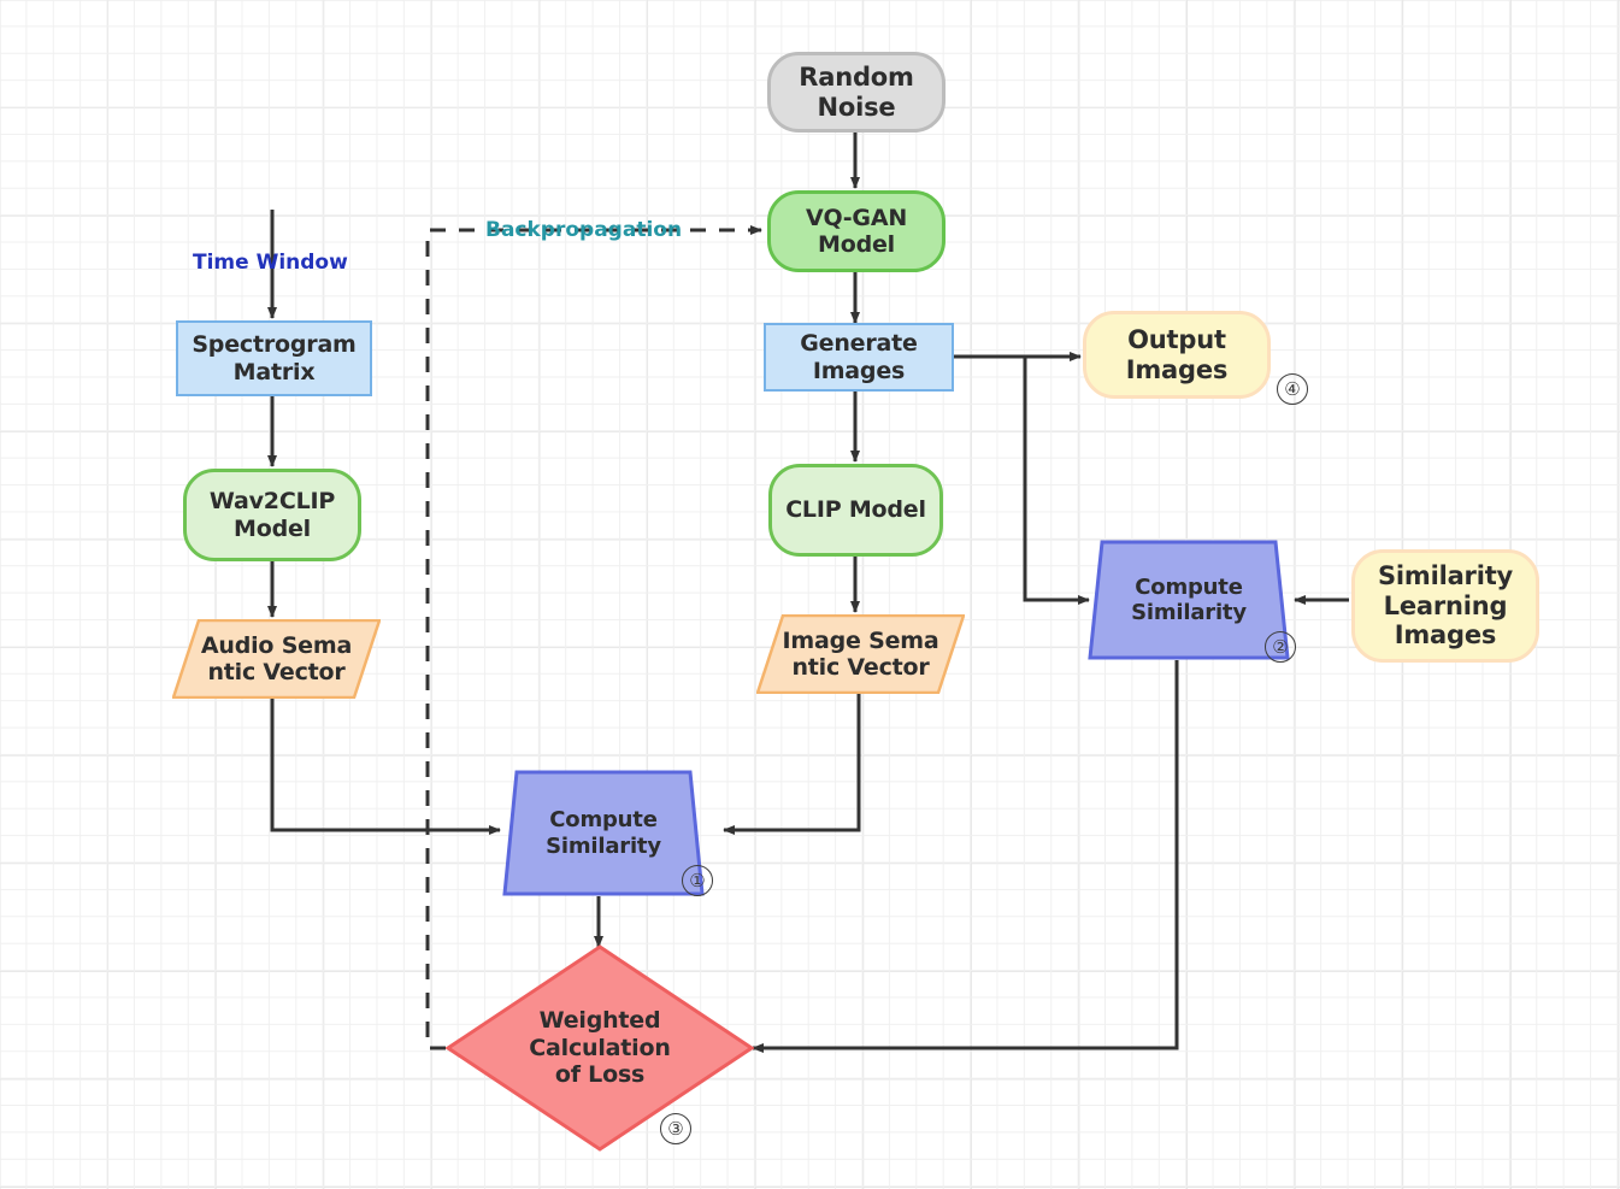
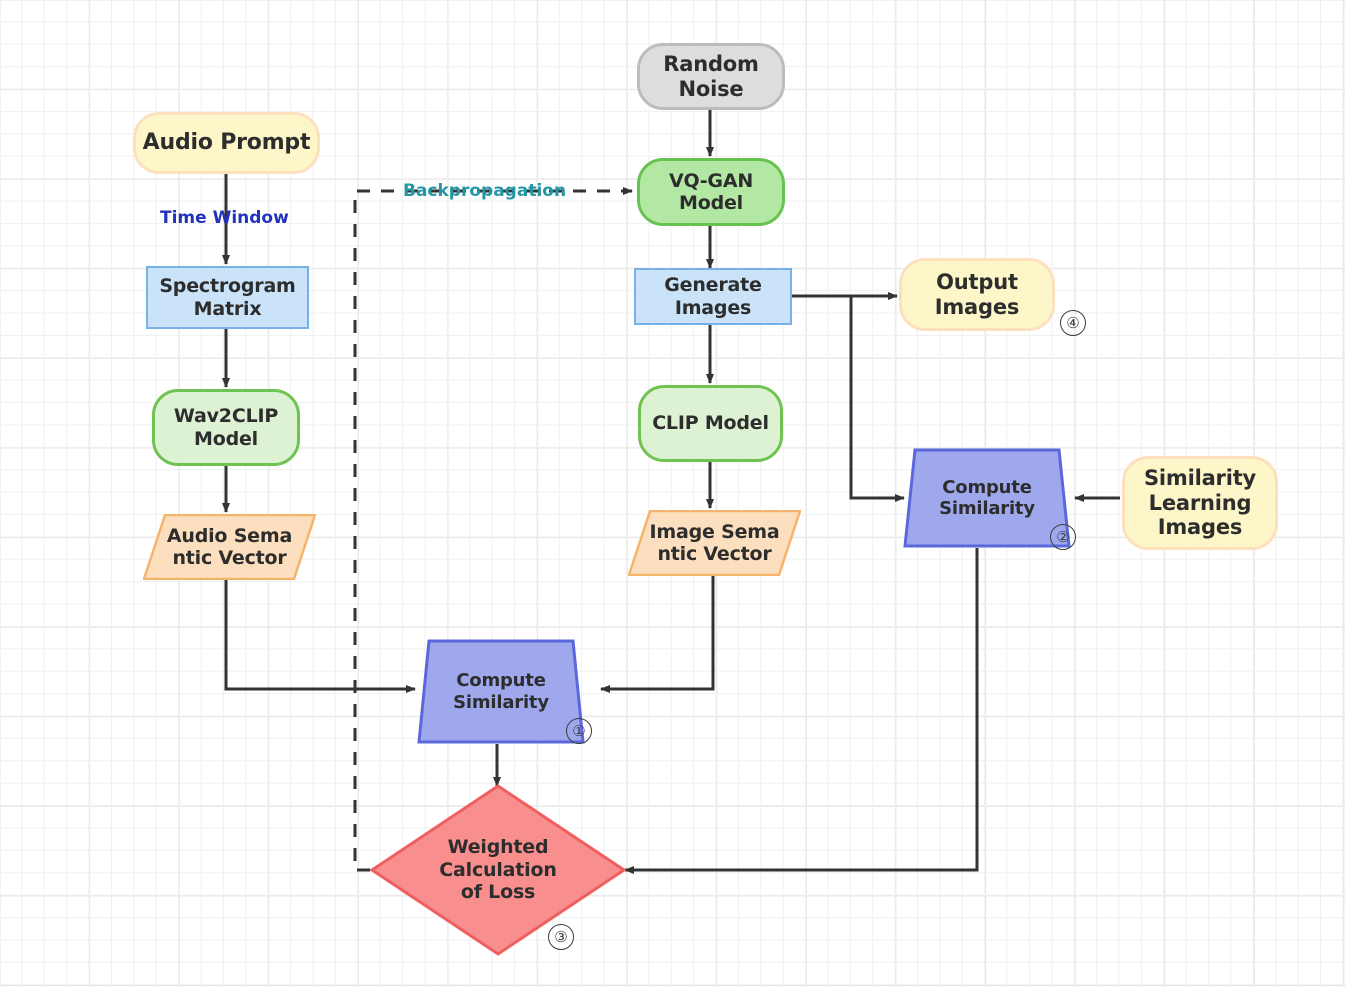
+ Audio Prompt
  Time Window
  Spectrogram
  Matrix
  Wav2CLIP
  Model
  Audio Sema
  ntic Vector
  Random
  Noise
  Backpropagation
  VQ-GAN
  Model
  Generate
  Images
  CLIP Model
  Image Sema
  ntic Vector
  Output
  Images
  ④
  Compute
  Similarity
  ②
  Similarity
  Learning
  Images
  Compute
  Similarity
  ①
  Weighted
  Calculation
  of Loss
  ③
